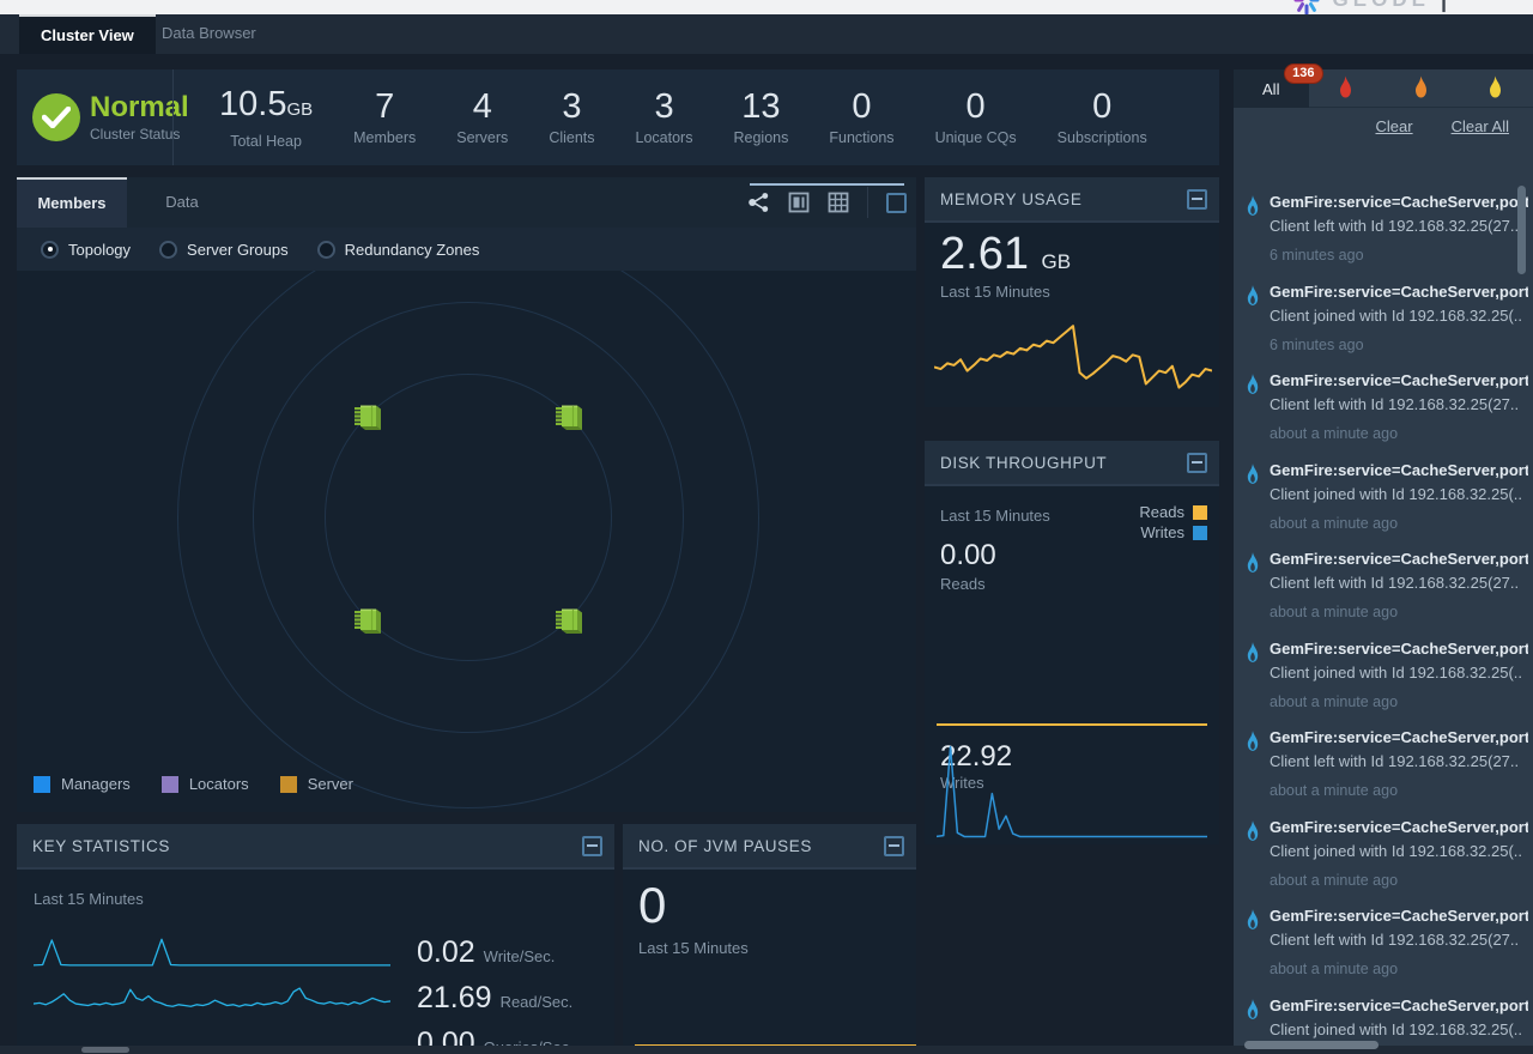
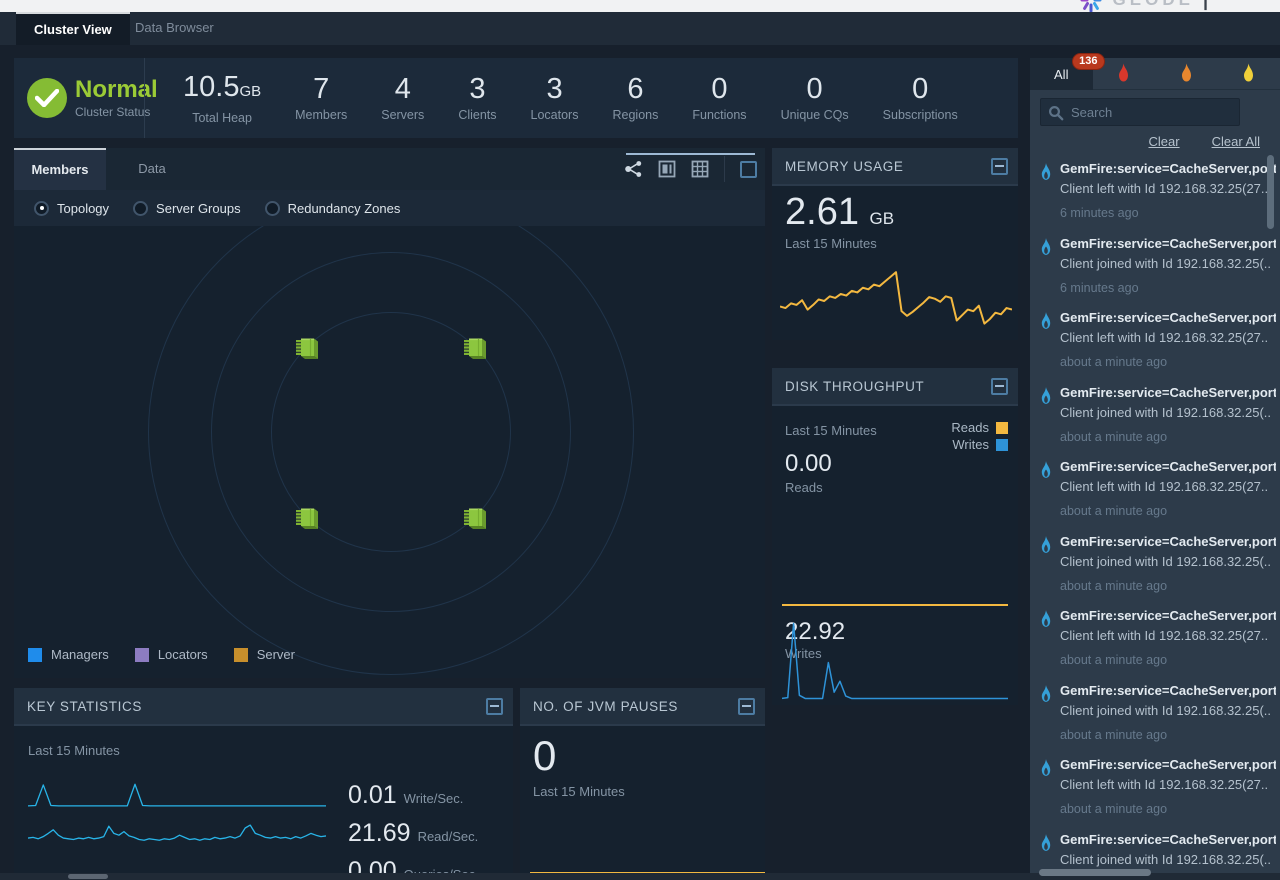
  Cluster View
  Data Browser
  Norml
  Cluster Status
  10.5GB
  Total Heap
  7
  Members
  4
  Servers
  3
  Clients
  3
  Locators
- 13
+ 6
  Regions
  0
  Functions
  0
  Unique CQs
  0
  Subscriptions
  Members
  Data
  Topology
  Server Groups
  Redundancy Zones
  Managers
  Locators
  Server
  MEMORY USAGE
  2.61 GB
  Last 15 Minutes
  DISK THROUGHPUT
  Last 15 Minutes
  Reads
  Writes
  0.00
  Reads
  22.92
  rites
  KEY STATISTICS
  Last 15 Minutes
- 0.02
+ 0.01
  Write/Sec.
  21.69
  Read/Sec.
  0.00
  NO. OF JVM PAUSES
  0
  Last 15 Minutes
  All
  136
+ Search
  Clear
  Clear All
  GemFire:service=CacheServer,pot
  Client left with Id 192.168.32.25(27.
  6 minutes ago
  GemFire:service=CacheServer,port
  Client joined with Id 192.168.32.25(..
  6 minutes ago
  GemFire:service=CacheServer,port
  Client left with Id 192.168.32.25(27..
  about a minute ago
  GemFire:service=CacheServer,port
  Client joined with Id 192.168.32.25(..
  about a minute ago
  GemFire:service=CacheServer,port
  Client left with Id 192.168.32.25(27..
  about a minute ago
  GemFire:service=CacheServer,port
  Client joined with Id 192.168.32.25(..
  about a minute ago
  GemFire:service=CacheServer,port
  Client left with Id 192.168.32.25(27..
  about a minute ago
  GemFire:service=CacheServer,port
  Client joined with Id 192.168.32.25(..
  about a minute ago
  GemFire:service=CacheServer,port
  Client left with Id 192.168.32.25(27..
  about a minute ago
  GemFire:service=CacheServer,port
  Client joined with Id 192.168.32.25(..
